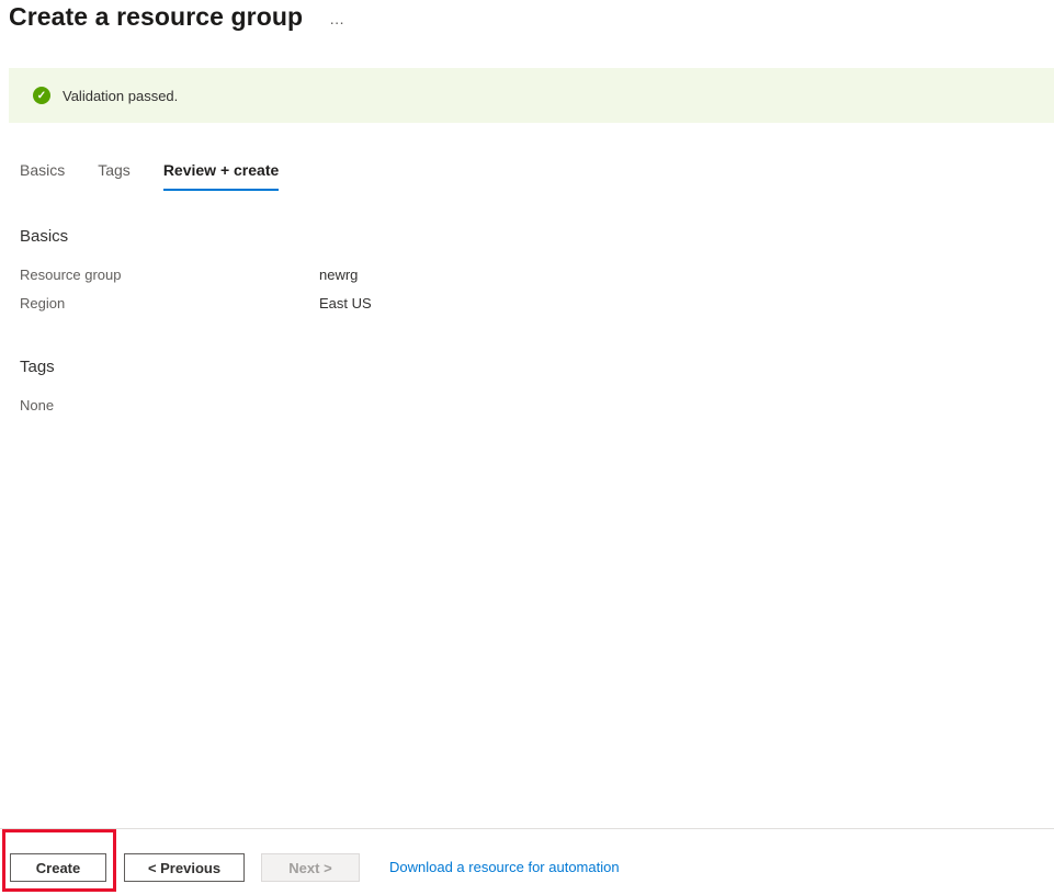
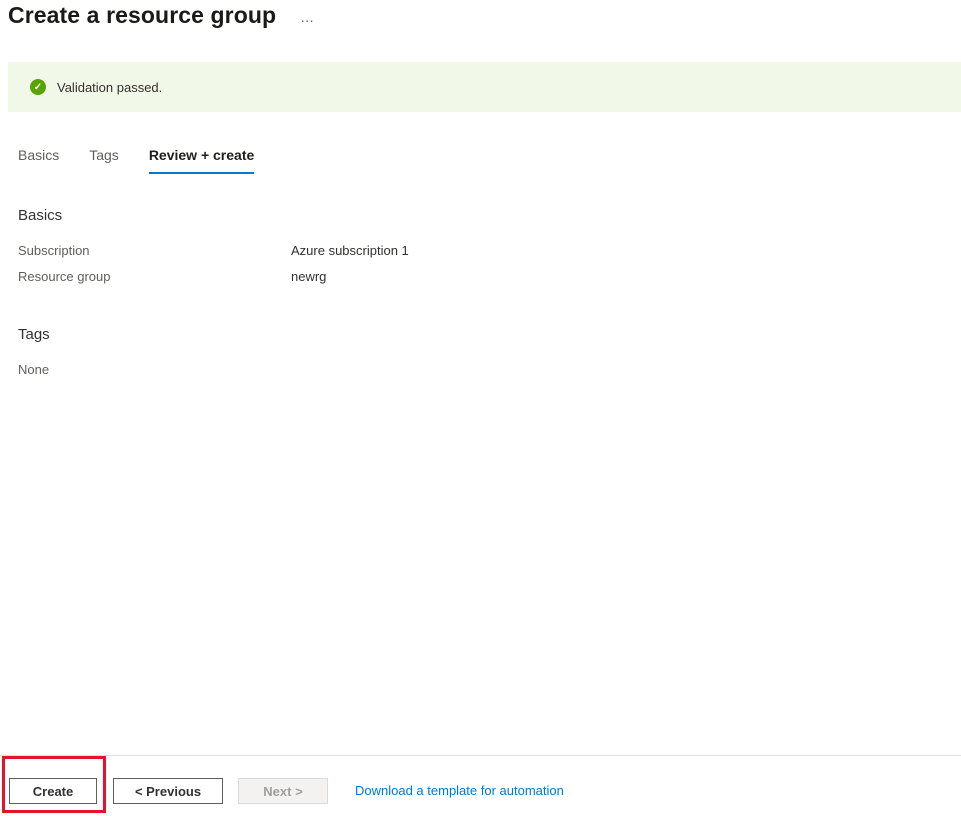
  Create a resource group
  …
  ✓
  Validation passed.
  Basics
  Tags
  Review + create
  Basics
+ Subscription
+ Azure subscription 1
  Resource group
  newrg
- Region
- East US
  Tags
  None
  Create
  < Previous
  Next >
- Download a resource for automation
+ Download a template for automation
